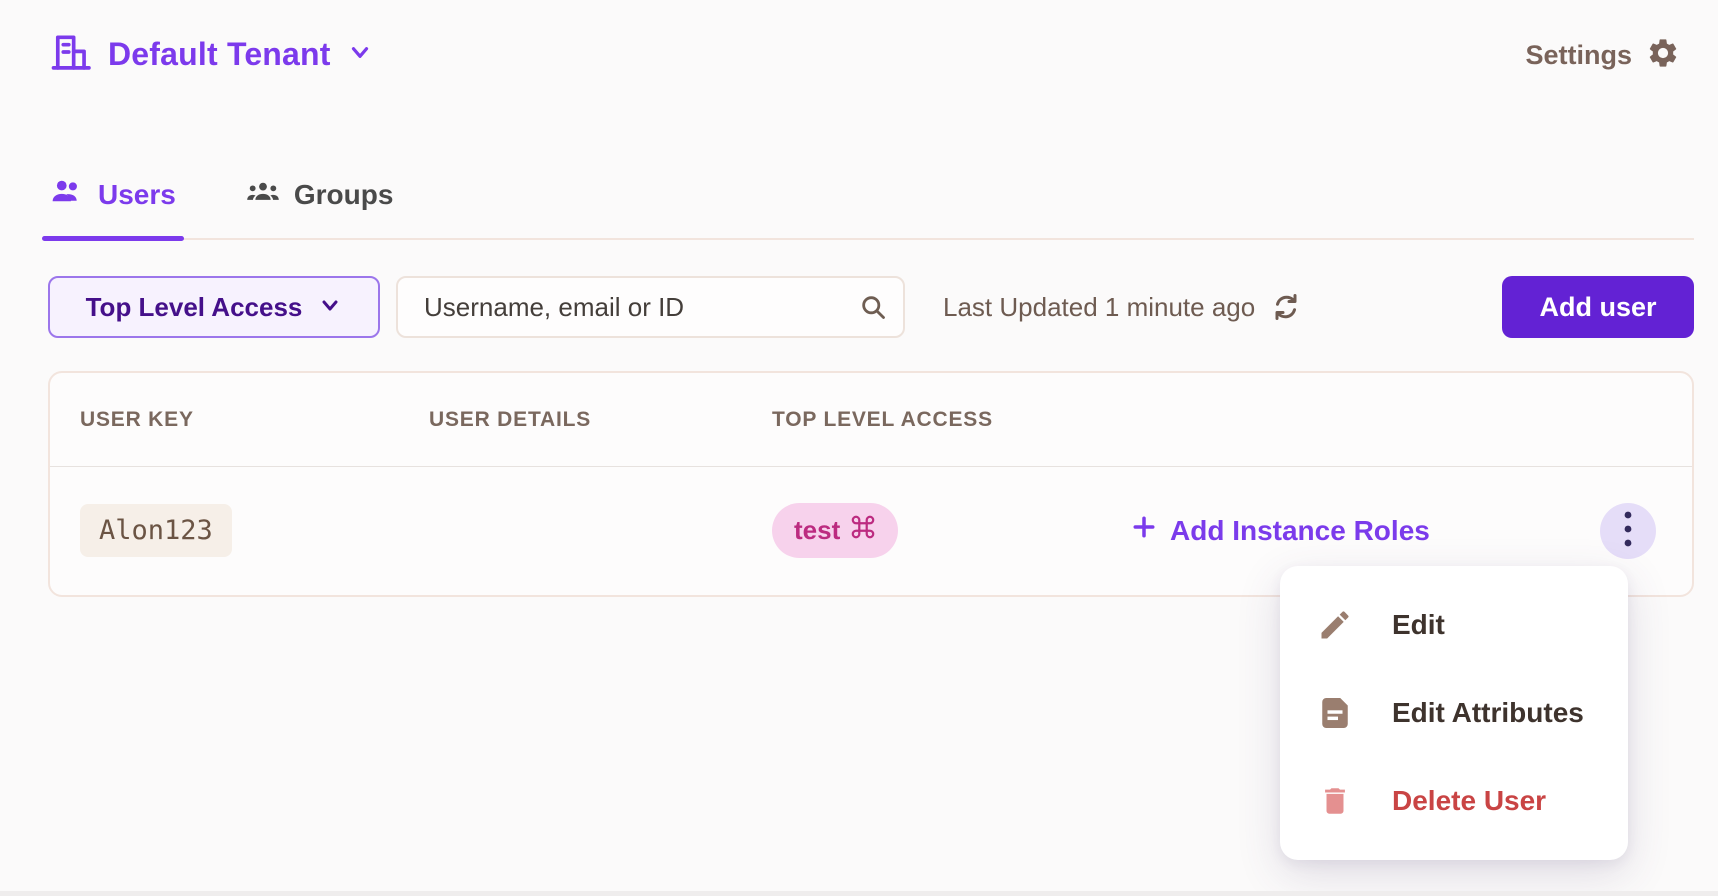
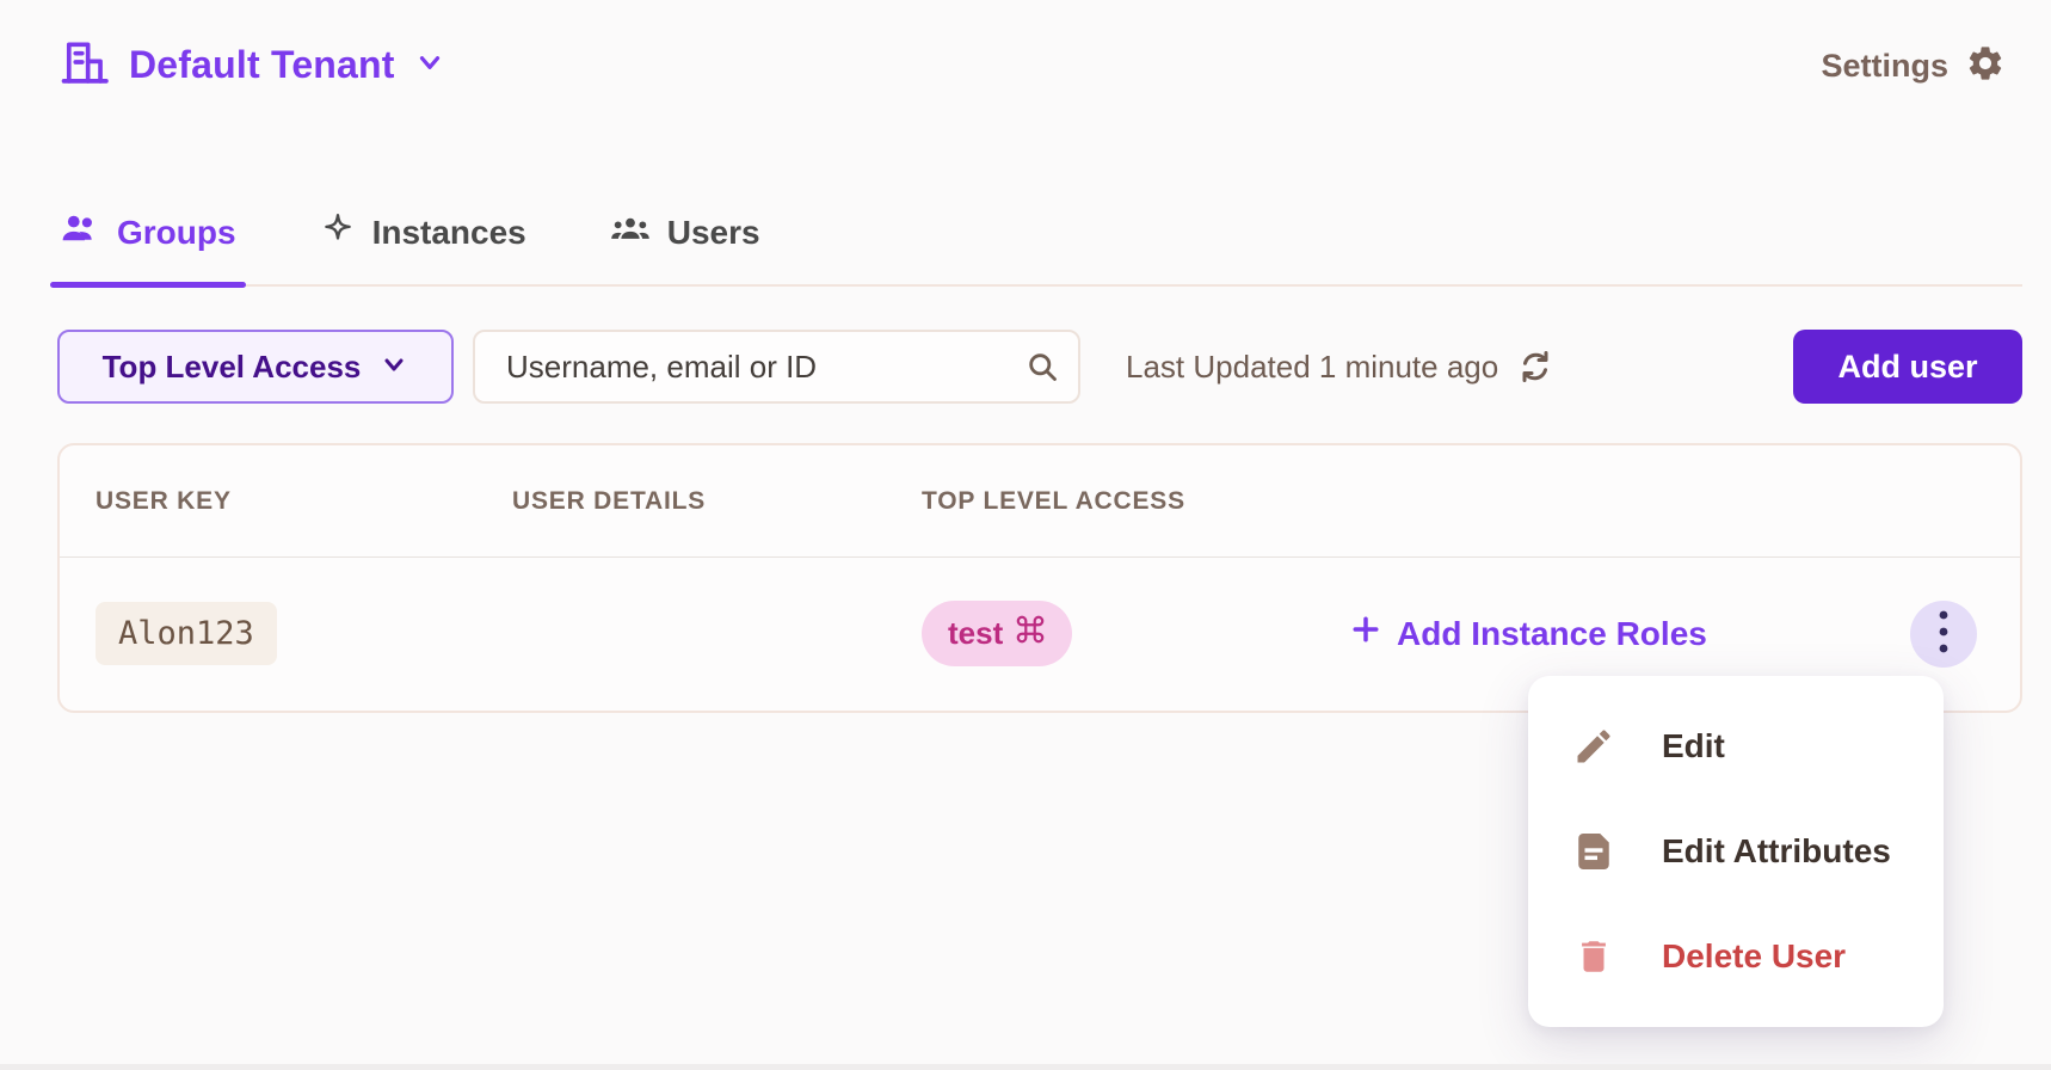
  Default Tenant
  Settings
- Users
+ Groups
+ Instances
- Groups
+ Users
  Top Level Access
  Username, email or ID
  Last Updated 1 minute ago
  Add user
  USER KEY
  USER DETAILS
  TOP LEVEL ACCESS
  Alon123
  test
  Add Instance Roles
  Edit
  Edit Attributes
  Delete User
